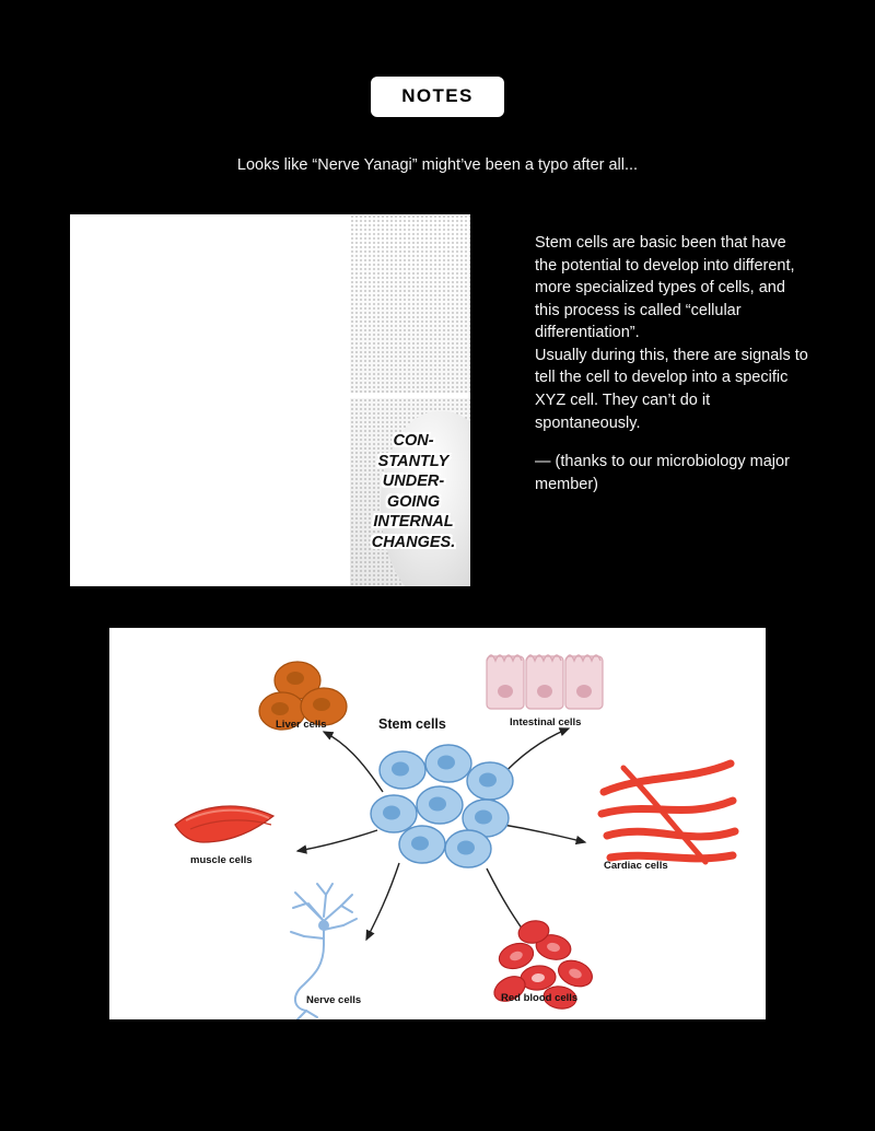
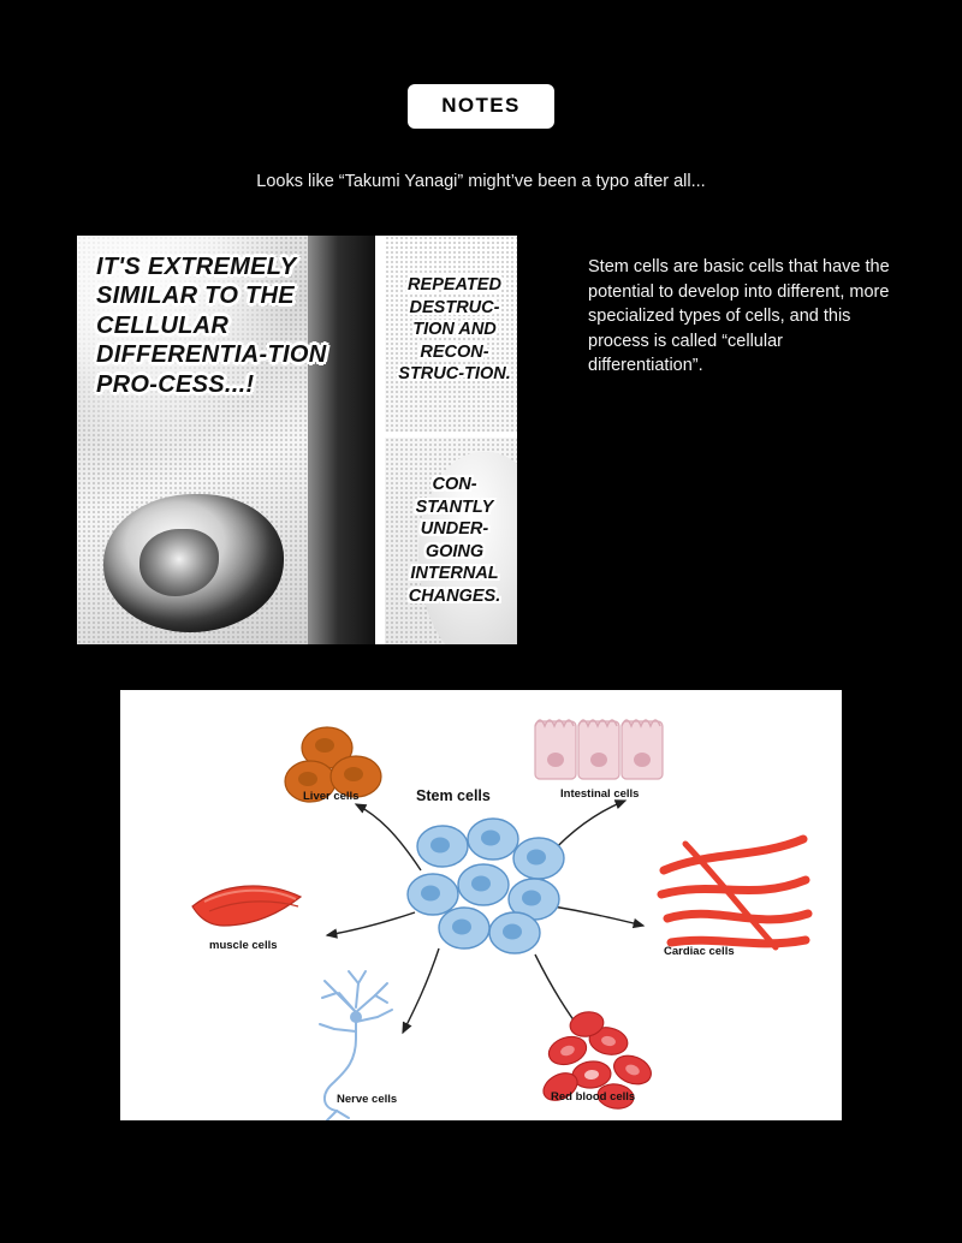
  NOTES
- Looks like “Nerve Yanagi” might’ve been a typo after all...
+ Looks like “Takumi Yanagi” might’ve been a typo after all...
+ IT'S EXTREMELY SIMILAR TO THE CELLULAR DIFFERENTIA-TION PRO-CESS...!
+ REPEATED DESTRUC-TION AND RECON-STRUC-TION.
  CON-STANTLY UNDER-GOING INTERNAL CHANGES.
- Stem cells are basic been that have the potential to develop into different, more specialized types of cells, and this process is called “cellular differentiation”.
+ Stem cells are basic cells that have the potential to develop into different, more specialized types of cells, and this process is called “cellular differentiation”.
- Usually during this, there are signals to tell the cell to develop into a specific XYZ cell. They can’t do it spontaneously.
- — (thanks to our microbiology major member)
  Stem cells
  Liver cells
  Intestinal cells
  muscle cells
  Cardiac cells
  Nerve cells
  Red blood cells
